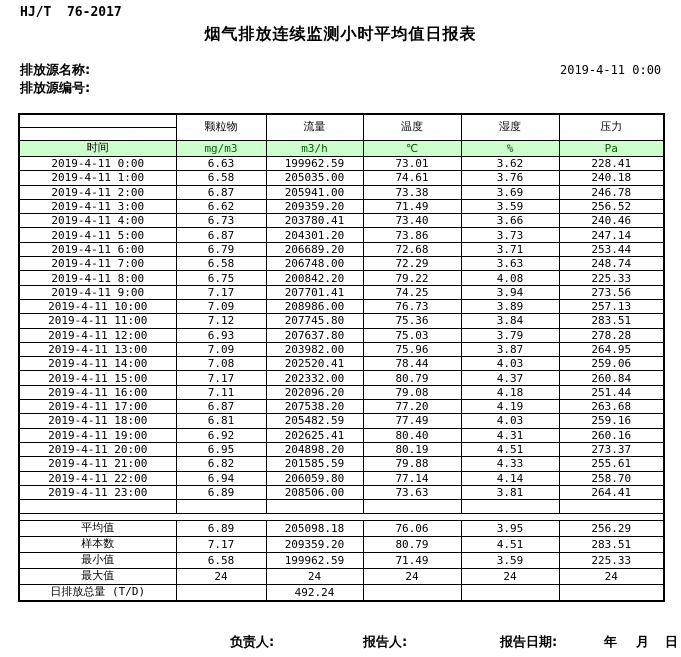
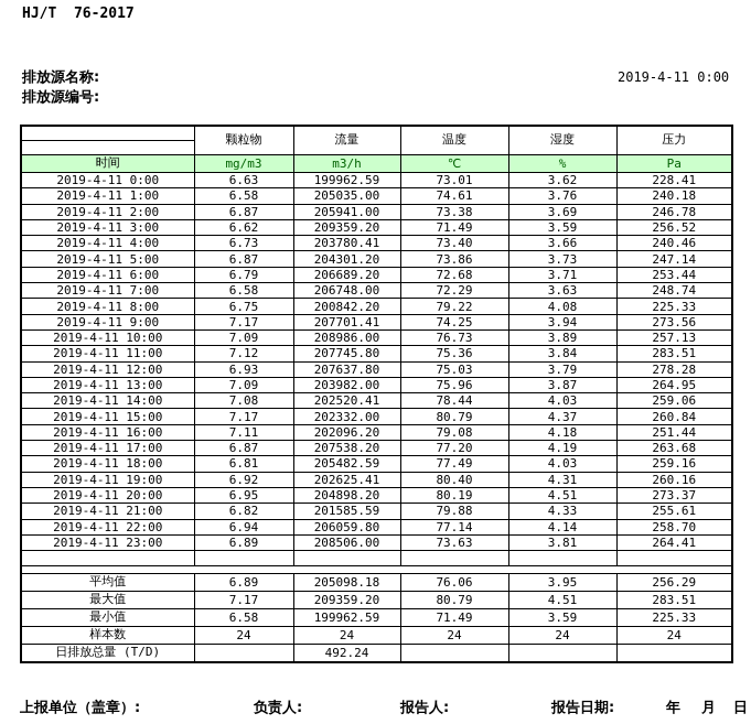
  HJ/T 76-2017
- 烟气排放连续监测小时平均值日报表
  排放源名称:
  2019-4-11 0:00
  排放源编号:
  	颗粒物	流量	温度	湿度	压力
  时间	mg/m3	m3/h	℃	%	Pa
  2019-4-11 0:00	6.63	199962.59	73.01	3.62	228.41
  2019-4-11 1:00	6.58	205035.00	74.61	3.76	240.18
  2019-4-11 2:00	6.87	205941.00	73.38	3.69	246.78
  2019-4-11 3:00	6.62	209359.20	71.49	3.59	256.52
  2019-4-11 4:00	6.73	203780.41	73.40	3.66	240.46
  2019-4-11 5:00	6.87	204301.20	73.86	3.73	247.14
  2019-4-11 6:00	6.79	206689.20	72.68	3.71	253.44
  2019-4-11 7:00	6.58	206748.00	72.29	3.63	248.74
  2019-4-11 8:00	6.75	200842.20	79.22	4.08	225.33
  2019-4-11 9:00	7.17	207701.41	74.25	3.94	273.56
  2019-4-11 10:00	7.09	208986.00	76.73	3.89	257.13
  2019-4-11 11:00	7.12	207745.80	75.36	3.84	283.51
  2019-4-11 12:00	6.93	207637.80	75.03	3.79	278.28
  2019-4-11 13:00	7.09	203982.00	75.96	3.87	264.95
  2019-4-11 14:00	7.08	202520.41	78.44	4.03	259.06
  2019-4-11 15:00	7.17	202332.00	80.79	4.37	260.84
  2019-4-11 16:00	7.11	202096.20	79.08	4.18	251.44
  2019-4-11 17:00	6.87	207538.20	77.20	4.19	263.68
  2019-4-11 18:00	6.81	205482.59	77.49	4.03	259.16
  2019-4-11 19:00	6.92	202625.41	80.40	4.31	260.16
  2019-4-11 20:00	6.95	204898.20	80.19	4.51	273.37
  2019-4-11 21:00	6.82	201585.59	79.88	4.33	255.61
  2019-4-11 22:00	6.94	206059.80	77.14	4.14	258.70
  2019-4-11 23:00	6.89	208506.00	73.63	3.81	264.41
  平均值	6.89	205098.18	76.06	3.95	256.29
- 样本数	7.17	209359.20	80.79	4.51	283.51
+ 最大值	7.17	209359.20	80.79	4.51	283.51
  最小值	6.58	199962.59	71.49	3.59	225.33
- 最大值	24	24	24	24	24
+ 样本数	24	24	24	24	24
  日排放总量 (T/D)		492.24
+ 上报单位（盖章）:
  负责人:
  报告人:
  报告日期:
  年
  月
  日
